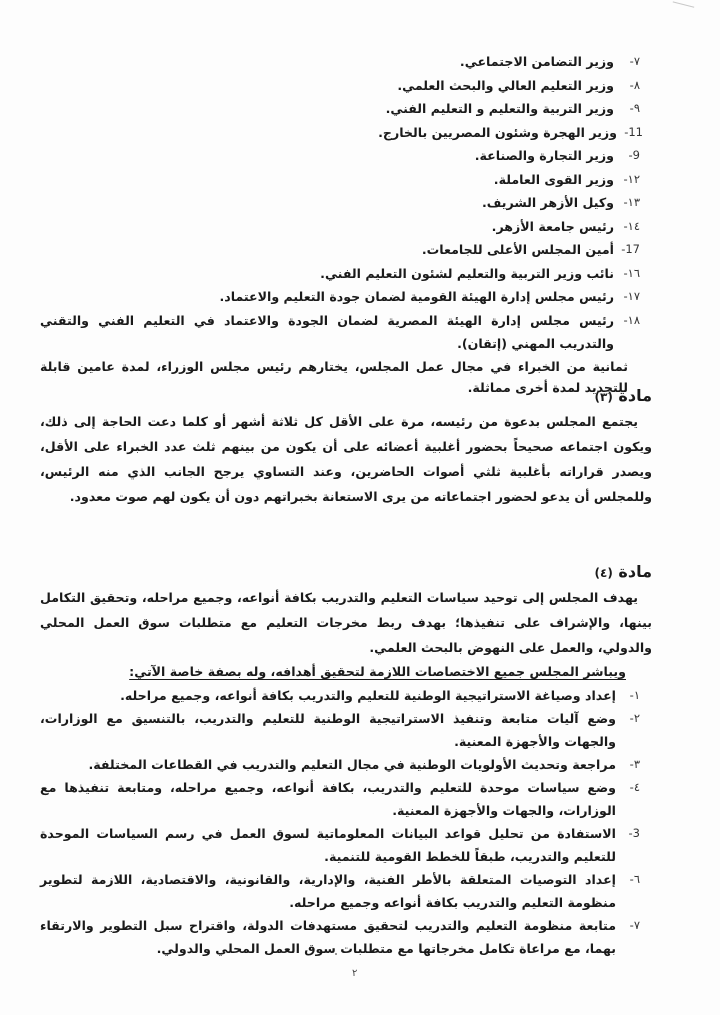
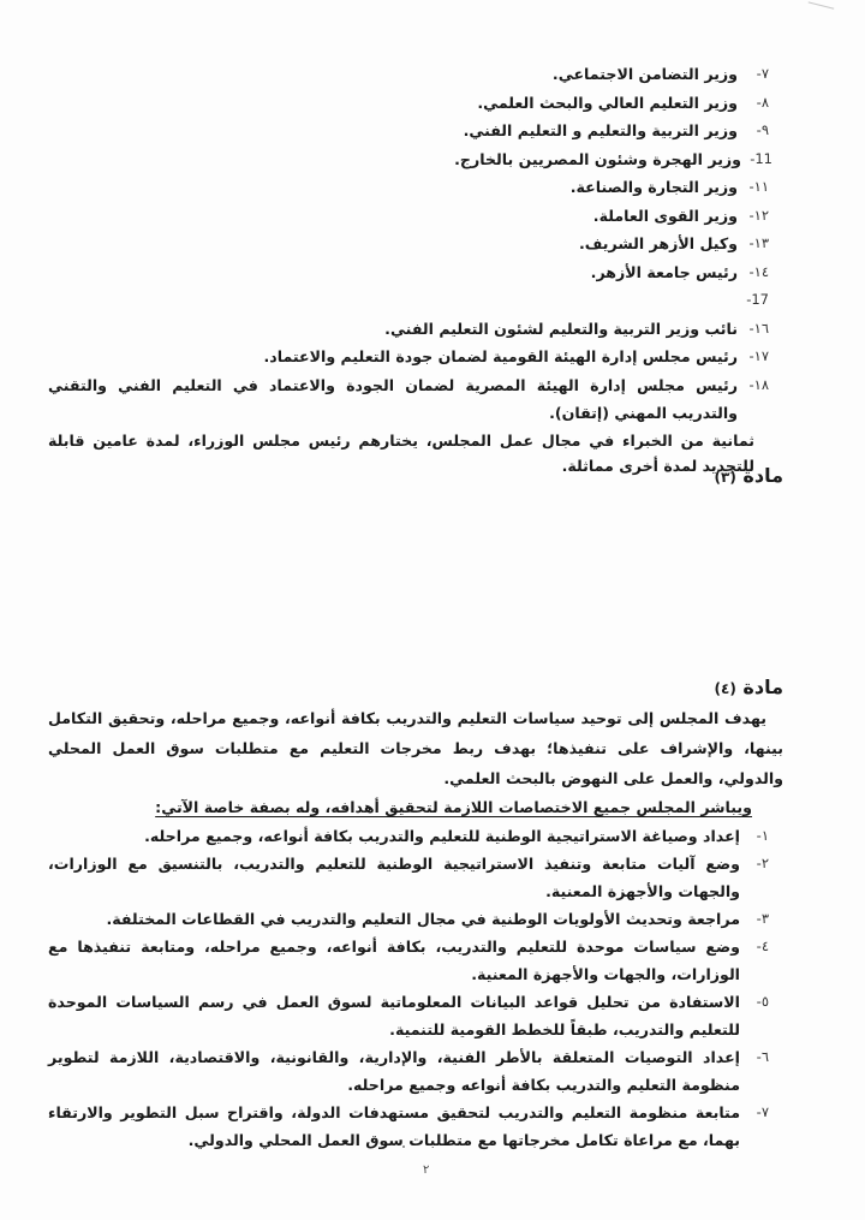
  ٧-
  وزير التضامن الاجتماعي.
  ٨-
  وزير التعليم العالي والبحث العلمي.
  ٩-
  وزير التربية والتعليم و التعليم الفني.
  11-
  وزير الهجرة وشئون المصريين بالخارج.
- 9-
+ ١١-
  وزير التجارة والصناعة.
  ١٢-
  وزير القوى العاملة.
  ١٣-
  وكيل الأزهر الشريف.
  ١٤-
  رئيس جامعة الأزهر.
  17-
- أمين المجلس الأعلى للجامعات.
  ١٦-
  نائب وزير التربية والتعليم لشئون التعليم الفني.
  ١٧-
  رئيس مجلس إدارة الهيئة القومية لضمان جودة التعليم والاعتماد.
  ١٨-
  رئيس مجلس إدارة الهيئة المصرية لضمان الجودة والاعتماد في التعليم الفني والتقني والتدريب المهني (إتقان).
  ثمانية من الخبراء في مجال عمل المجلس، يختارهم رئيس مجلس الوزراء، لمدة عامين قابلة للتجديد لمدة أخرى مماثلة.
  مادة (٣)
- يجتمع المجلس بدعوة من رئيسه، مرة على الأقل كل ثلاثة أشهر أو كلما دعت الحاجة إلى ذلك، ويكون اجتماعه صحيحاً بحضور أغلبية أعضائه على أن يكون من بينهم ثلث عدد الخبراء على الأقل، ويصدر قراراته بأغلبية ثلثي أصوات الحاضرين، وعند التساوي يرجح الجانب الذي منه الرئيس، وللمجلس أن يدعو لحضور اجتماعاته من يرى الاستعانة بخبراتهم دون أن يكون لهم صوت معدود.
  مادة (٤)
  يهدف المجلس إلى توحيد سياسات التعليم والتدريب بكافة أنواعه، وجميع مراحله، وتحقيق التكامل بينها، والإشراف على تنفيذها؛ بهدف ربط مخرجات التعليم مع متطلبات سوق العمل المحلي والدولي، والعمل على النهوض بالبحث العلمي.
  ويباشر المجلس جميع الاختصاصات اللازمة لتحقيق أهدافه، وله بصفة خاصة الآتي:
  ١-
  إعداد وصياغة الاستراتيجية الوطنية للتعليم والتدريب بكافة أنواعه، وجميع مراحله.
  ٢-
  وضع آليات متابعة وتنفيذ الاستراتيجية الوطنية للتعليم والتدريب، بالتنسيق مع الوزارات، والجهات والأجهزة المعنية.
  ٣-
  مراجعة وتحديث الأولويات الوطنية في مجال التعليم والتدريب في القطاعات المختلفة.
  ٤-
  وضع سياسات موحدة للتعليم والتدريب، بكافة أنواعه، وجميع مراحله، ومتابعة تنفيذها مع الوزارات، والجهات والأجهزة المعنية.
- 3-
+ ٥-
  الاستفادة من تحليل قواعد البيانات المعلوماتية لسوق العمل في رسم السياسات الموحدة للتعليم والتدريب، طبقاً للخطط القومية للتنمية.
  ٦-
  إعداد التوصيات المتعلقة بالأطر الفنية، والإدارية، والقانونية، والاقتصادية، اللازمة لتطوير منظومة التعليم والتدريب بكافة أنواعه وجميع مراحله.
  ٧-
  متابعة منظومة التعليم والتدريب لتحقيق مستهدفات الدولة، واقتراح سبل التطوير والارتقاء بهما، مع مراعاة تكامل مخرجاتها مع متطلبات سوق العمل المحلي والدولي.
  ٢
